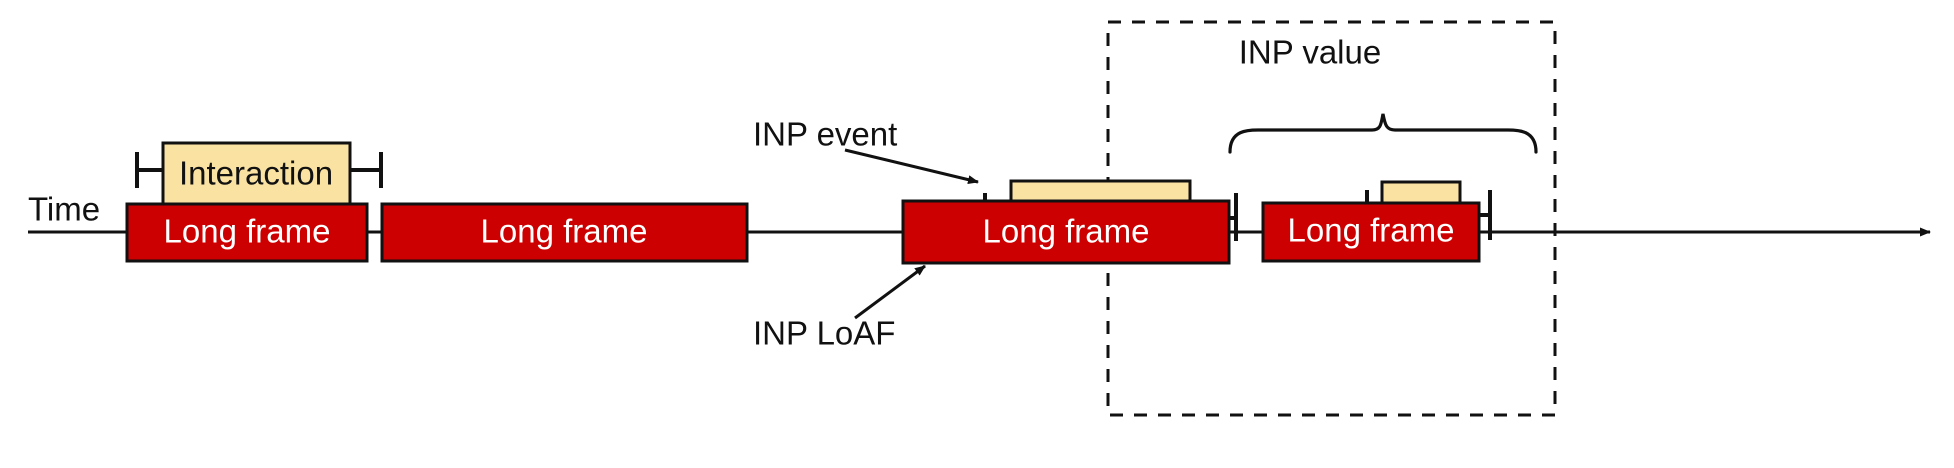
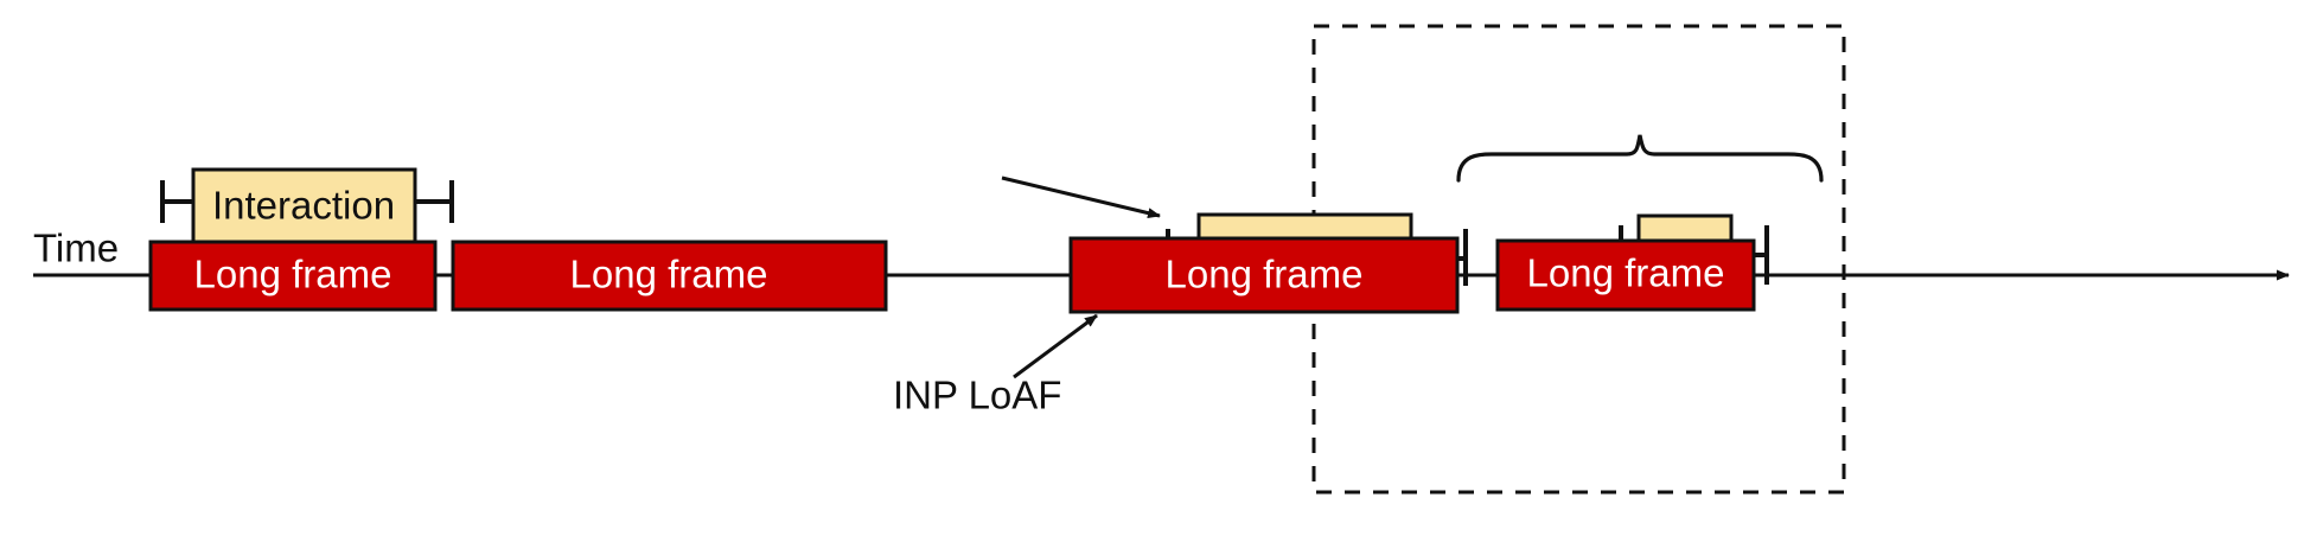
  Time
  Interaction
  Long frame
  Long frame
  Long frame
  Long frame
- INP value
- INP event
  INP LoAF
